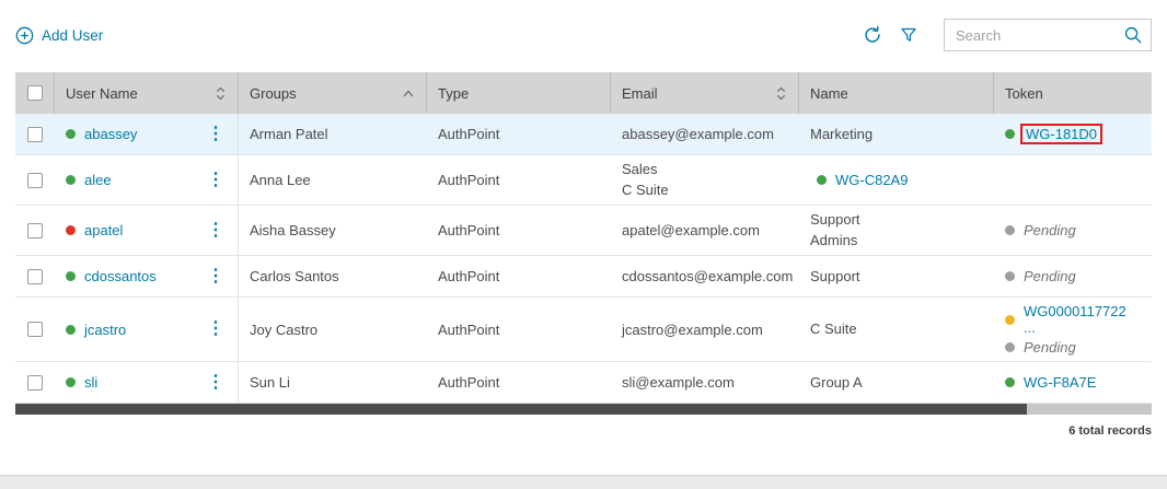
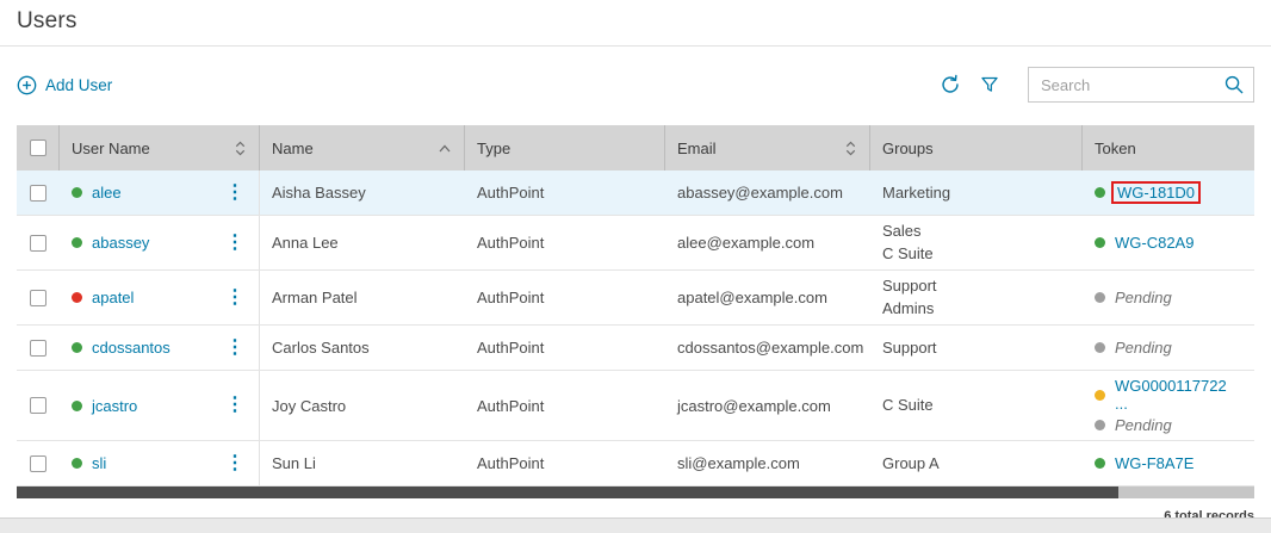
+ Users
  Add User
  Search
  User Name
- Groups
+ Name
  Type
  Email
- Name
+ Groups
  Token
- abassey
+ alee
  ⋮
- Arman Patel
+ Aisha Bassey
  AuthPoint
  abassey@example.com
  Marketing
  WG-181D0
- alee
+ abassey
  ⋮
  Anna Lee
  AuthPoint
+ alee@example.com
  Sales
  C Suite
  WG-C82A9
  apatel
  ⋮
- Aisha Bassey
+ Arman Patel
  AuthPoint
  apatel@example.com
  Support
  Admins
  Pending
  cdossantos
  ⋮
  Carlos Santos
  AuthPoint
  cdossantos@example.com
  Support
  Pending
  jcastro
  ⋮
  Joy Castro
  AuthPoint
  jcastro@example.com
  C Suite
  WG0000117722 ...
  Pending
  sli
  ⋮
  Sun Li
  AuthPoint
  sli@example.com
  Group A
  WG-F8A7E
  6 total records
